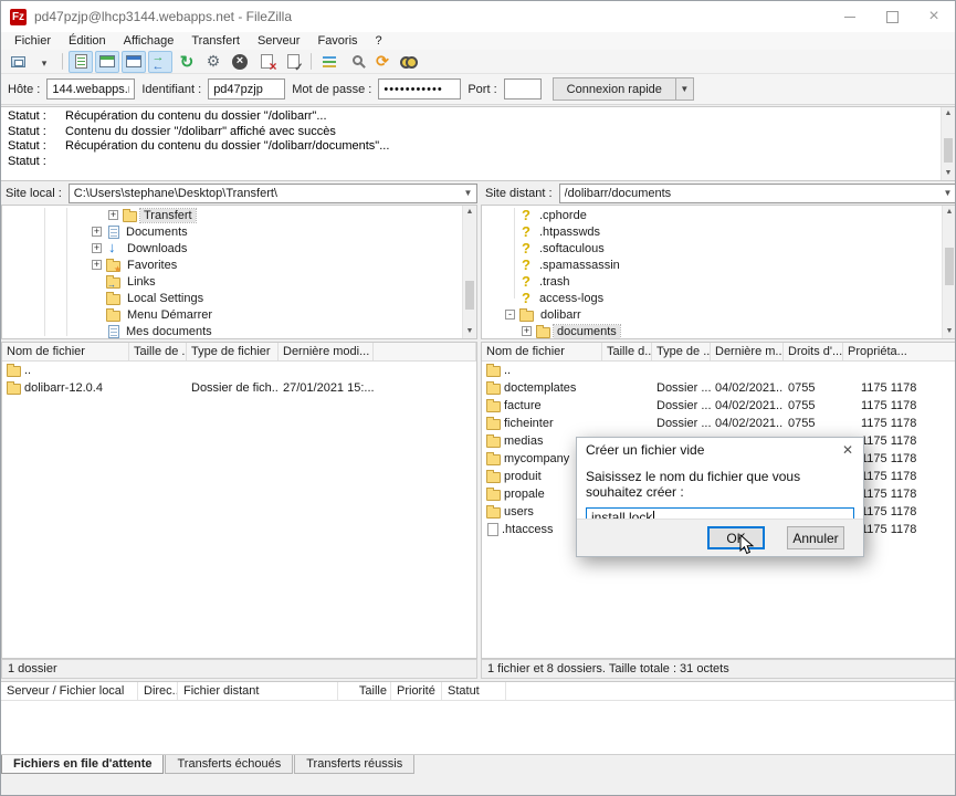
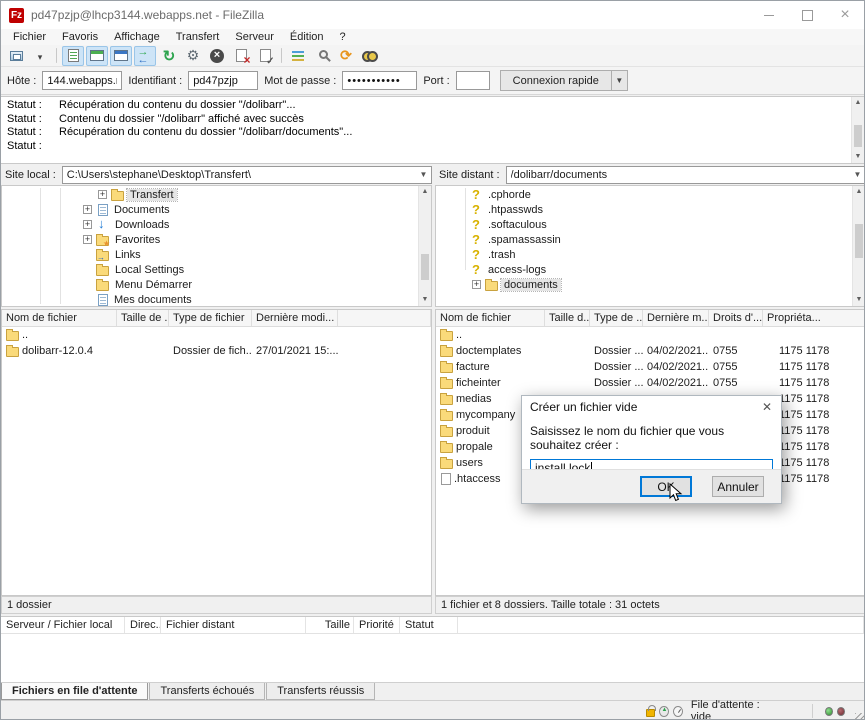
  Fz
  pd47pzjp@lhcp3144.webapps.net - FileZilla
  Fichier
- Édition
+ Favoris
  Affichage
  Transfert
  Serveur
- Favoris
+ Édition
  ?
  Hôte :
  144.webapps.
  Identifiant :
  pd47pzjp
  Mot de passe :
  •••••••••••
  Port :
  Connexion rapide
  ▼
  Statut :
  Récupération du contenu du dossier "/dolibarr"...
  Statut :
  Contenu du dossier "/dolibarr" affiché avec succès
  Statut :
  Récupération du contenu du dossier "/dolibarr/documents"...
  Statut :
  Site local :
  C:\Users\stephane\Desktop\Transfert\
  ▼
  Site distant :
  /dolibarr/documents
  ▼
  +
  Transfert
  +
  Documents
  +
  Downloads
  +
  Favorites
  Links
  Local Settings
  Menu Démarrer
  Mes documents
  .cphorde
  .htpasswds
  .softaculous
  .spamassassin
  .trash
  access-logs
- -
- dolibarr
  +
  documents
  Nom de fichier
  Taille de .
  Type de fichier
  Dernière modi...
  ..
  dolibarr-12.0.4
  Dossier de fich..
  27/01/2021 15:...
  Nom de fichier
  Taille d..
  Type de ..
  Dernière m..
  Droits d'...
  Propriéta...
  ..
  doctemplates
  Dossier ...
  04/02/2021..
  0755
  1175 1178
  facture
  Dossier ...
  04/02/2021..
  0755
  1175 1178
  ficheinter
  Dossier ...
  04/02/2021..
  0755
  1175 1178
  medias
  175 1178
  mycompany
  175 1178
  produit
  175 1178
  propale
  175 1178
  users
  175 1178
  .htaccess
  175 1178
  1 dossier
  1 fichier et 8 dossiers. Taille totale : 31 octets
  Serveur / Fichier local
  Direc..
  Fichier distant
  Taille
  Priorité
  Statut
  Fichiers en file d'attente
  Transferts échoués
  Transferts réussis
+ File d'attente : vide
  Créer un fichier vide
  ✕
  Saisissez le nom du fichier que vous souhaitez créer :
  install.lock
  Annuler
